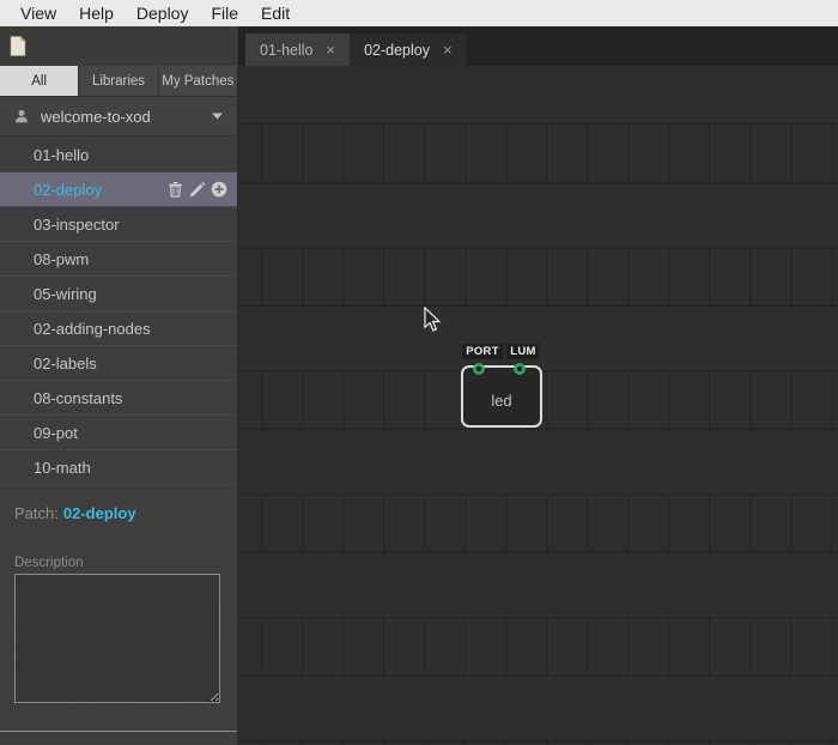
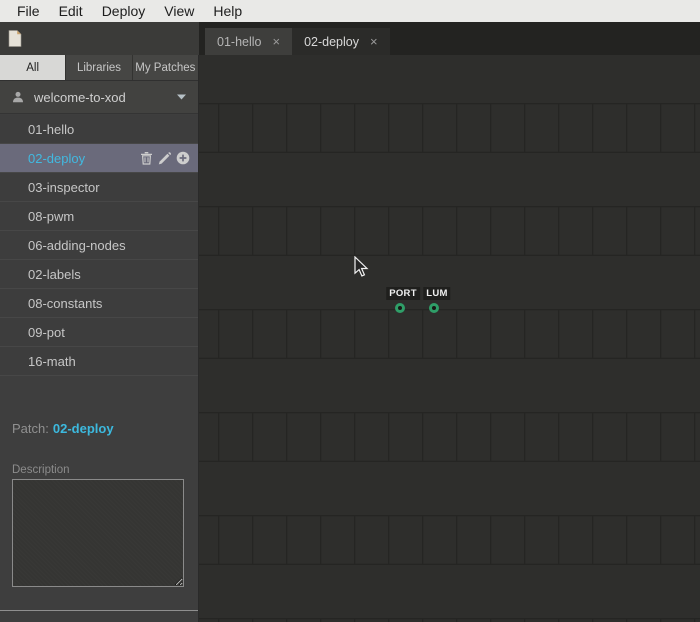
- View
+ File
- Help
+ Edit
  Deploy
- File
+ View
- Edit
+ Help
  01-hello
  ×
  02-deploy
  ×
  All
  Libraries
  My Patches
  welcome-to-xod
  01-hello
  02-deploy
  03-inspector
  08-pwm
- 05-wiring
- 02-adding-nodes
+ 06-adding-nodes
  02-labels
  08-constants
  09-pot
- 10-math
+ 16-math
  Patch: 02-deploy
  Description
  PORT
  LUM
- led
